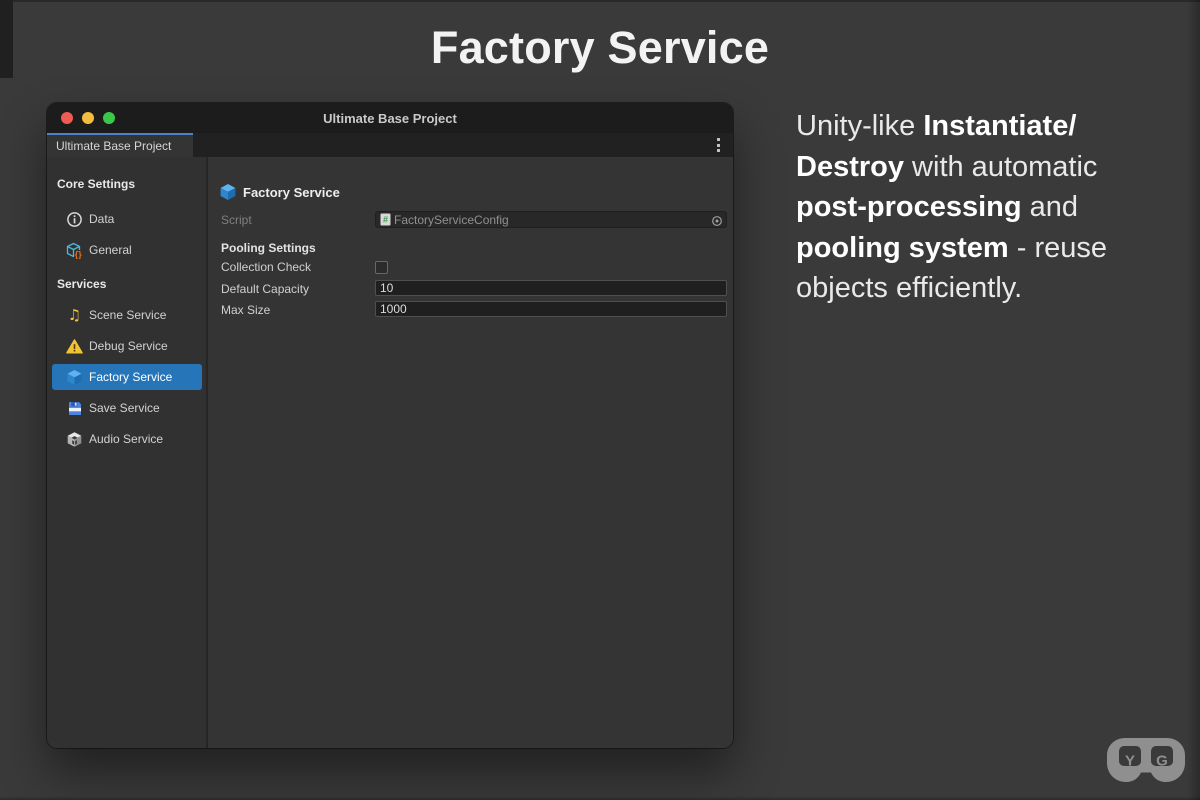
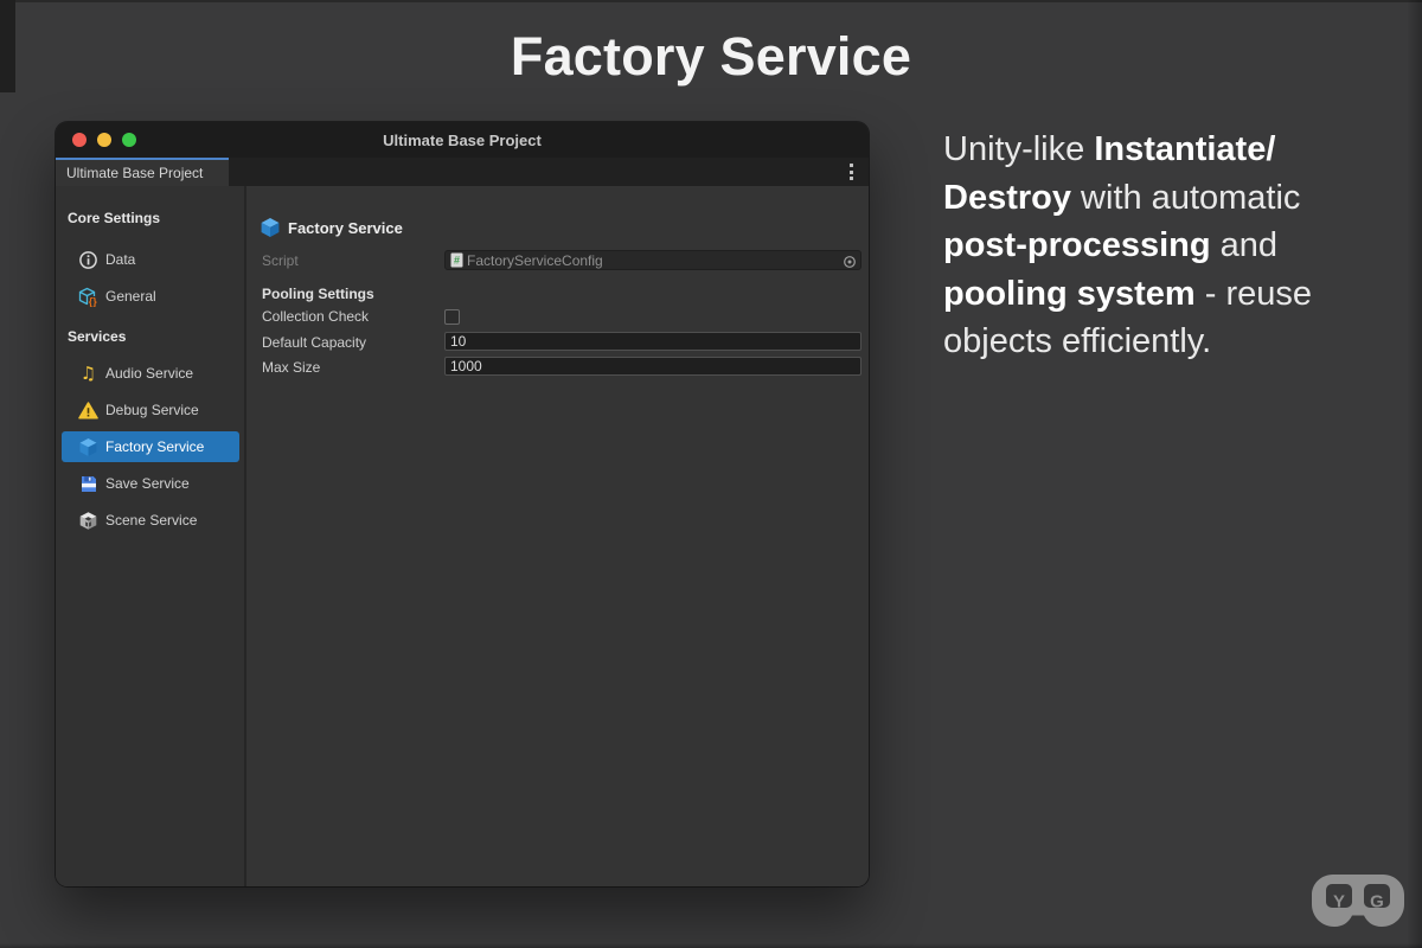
  Factory Service
  Ultimate Base Project
  Ultimate Base Project
  Core Settings
  Data
  {}
  General
  Services
  ♫
- Scene Service
+ Audio Service
  Debug Service
  Factory Service
  Save Service
- Audio Service
+ Scene Service
  Factory Service
  Script
  #
  FactoryServiceConfig
  Pooling Settings
  Collection Check
  Default Capacity
  10
  Max Size
  1000
  Unity-like Instantiate/
  Destroy with automatic
  post-processing and
  pooling system - reuse
  objects efficiently.
  Y
  G
